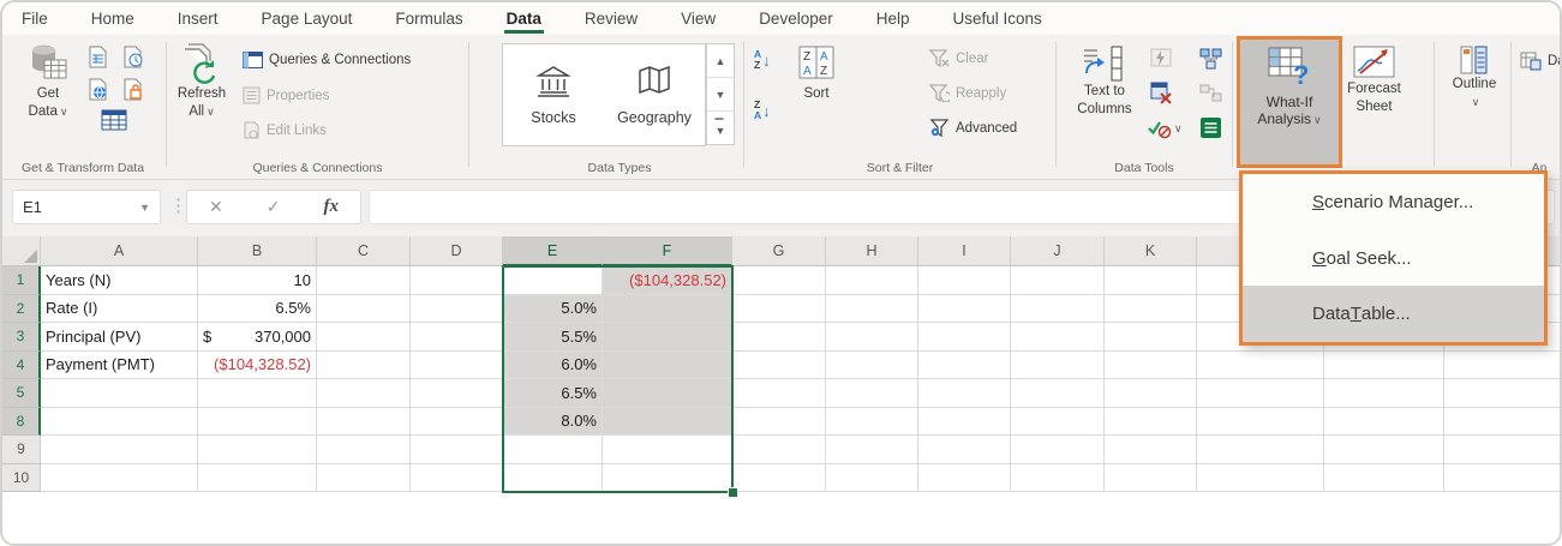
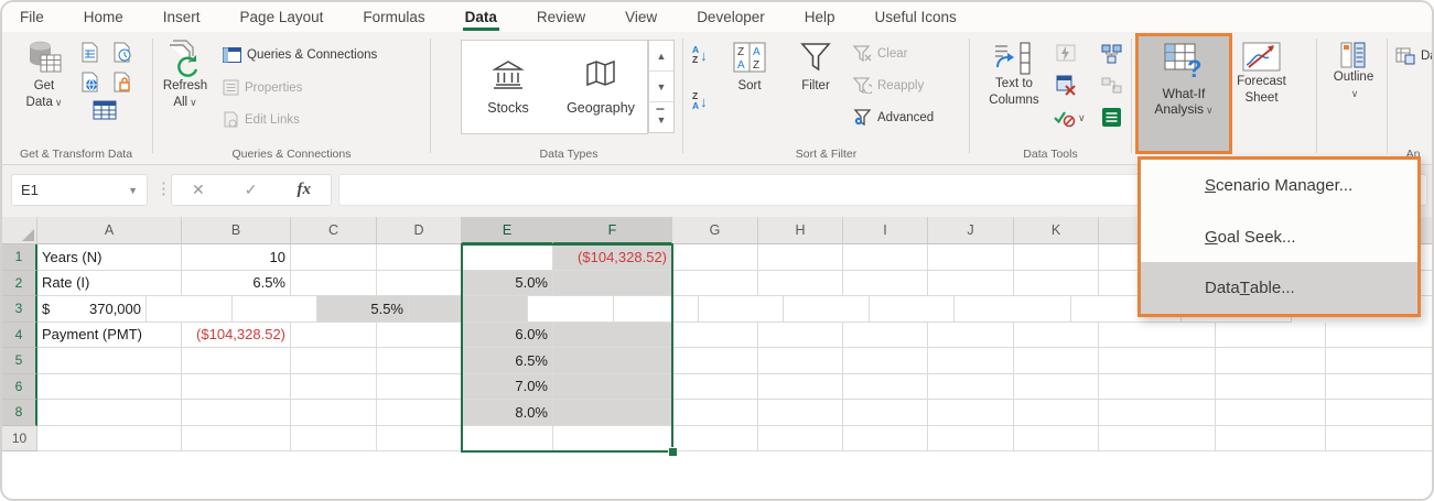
  File
  Home
  Insert
  Page Layout
  Formulas
  Data
  Review
  View
  Developer
  Help
  Useful Icons
  Get
  Data ∨
  Get & Transform Data
  Refresh
  All ∨
  Queries & Connections
  Properties
  Edit Links
  Queries & Connections
  Stocks
  Geography
  ▲
  ▼
  ▔
  ▼
  Data Types
  A
  Z
  ↓
  Z
  A
  ↓
  Z
  A
  A
  Z
  Sort
+ Filter
  Clear
  Reapply
  Advanced
  Sort & Filter
  Text to
  Columns
  ∨
  Data Tools
  Forecast
  Sheet
  ?
  What-If
  Analysis ∨
  Outline
  ∨
  An
  E1
  ▼
  ✕
  ✓
  fx
  A
  B
  C
  D
  E
  F
  G
  H
  I
  J
  K
  1
  Years (N)
  10
  ($104,328.52)
  2
  Rate (I)
  6.5%
  5.0%
  3
- Principal (PV)
  $
  370,000
  5.5%
  4
  Payment (PMT)
  ($104,328.52)
  6.0%
  5
  6.5%
+ 6
+ 7.0%
  8
  8.0%
- 9
  10
  S
  cenario Manager...
  G
  oal Seek...
  Data
  T
  able...
